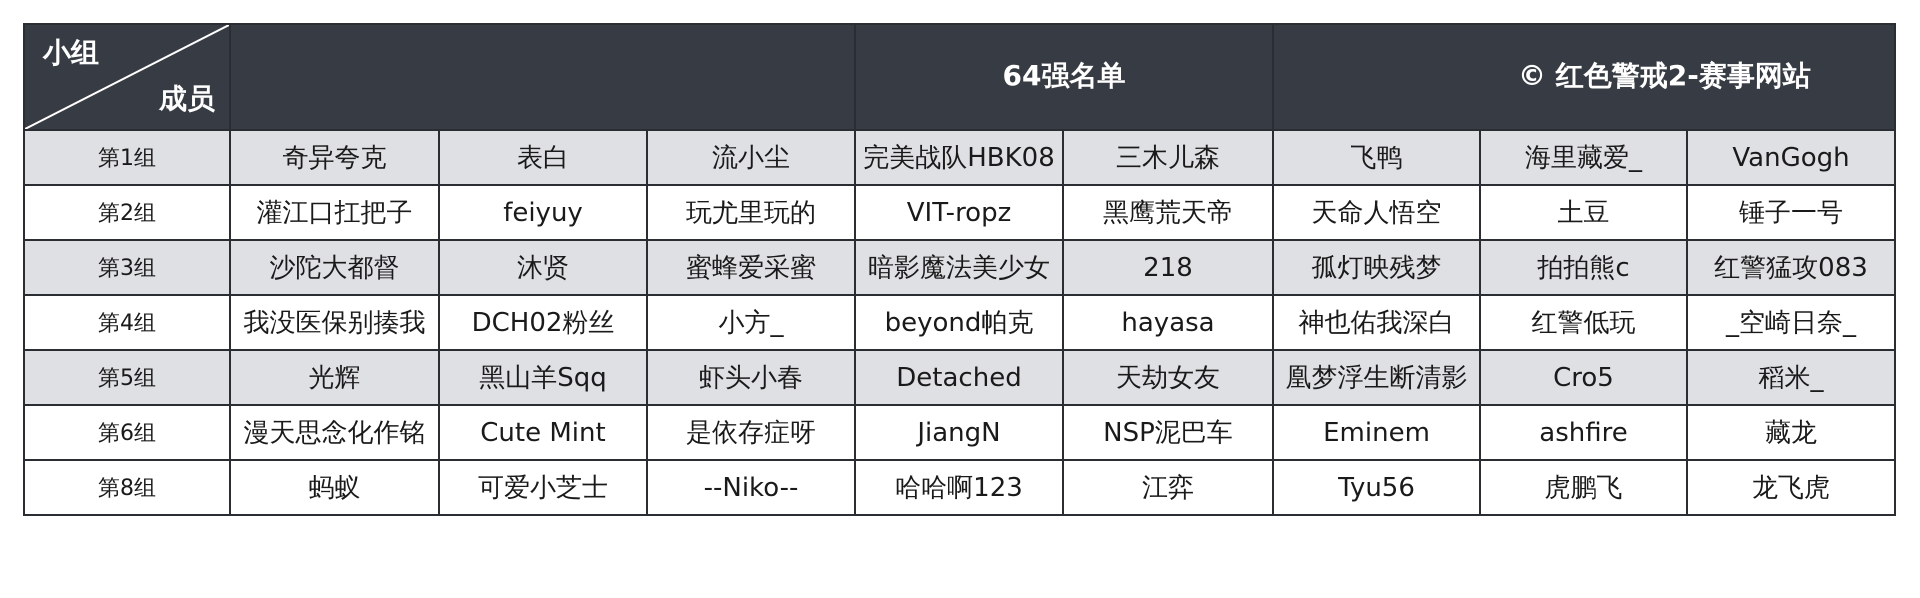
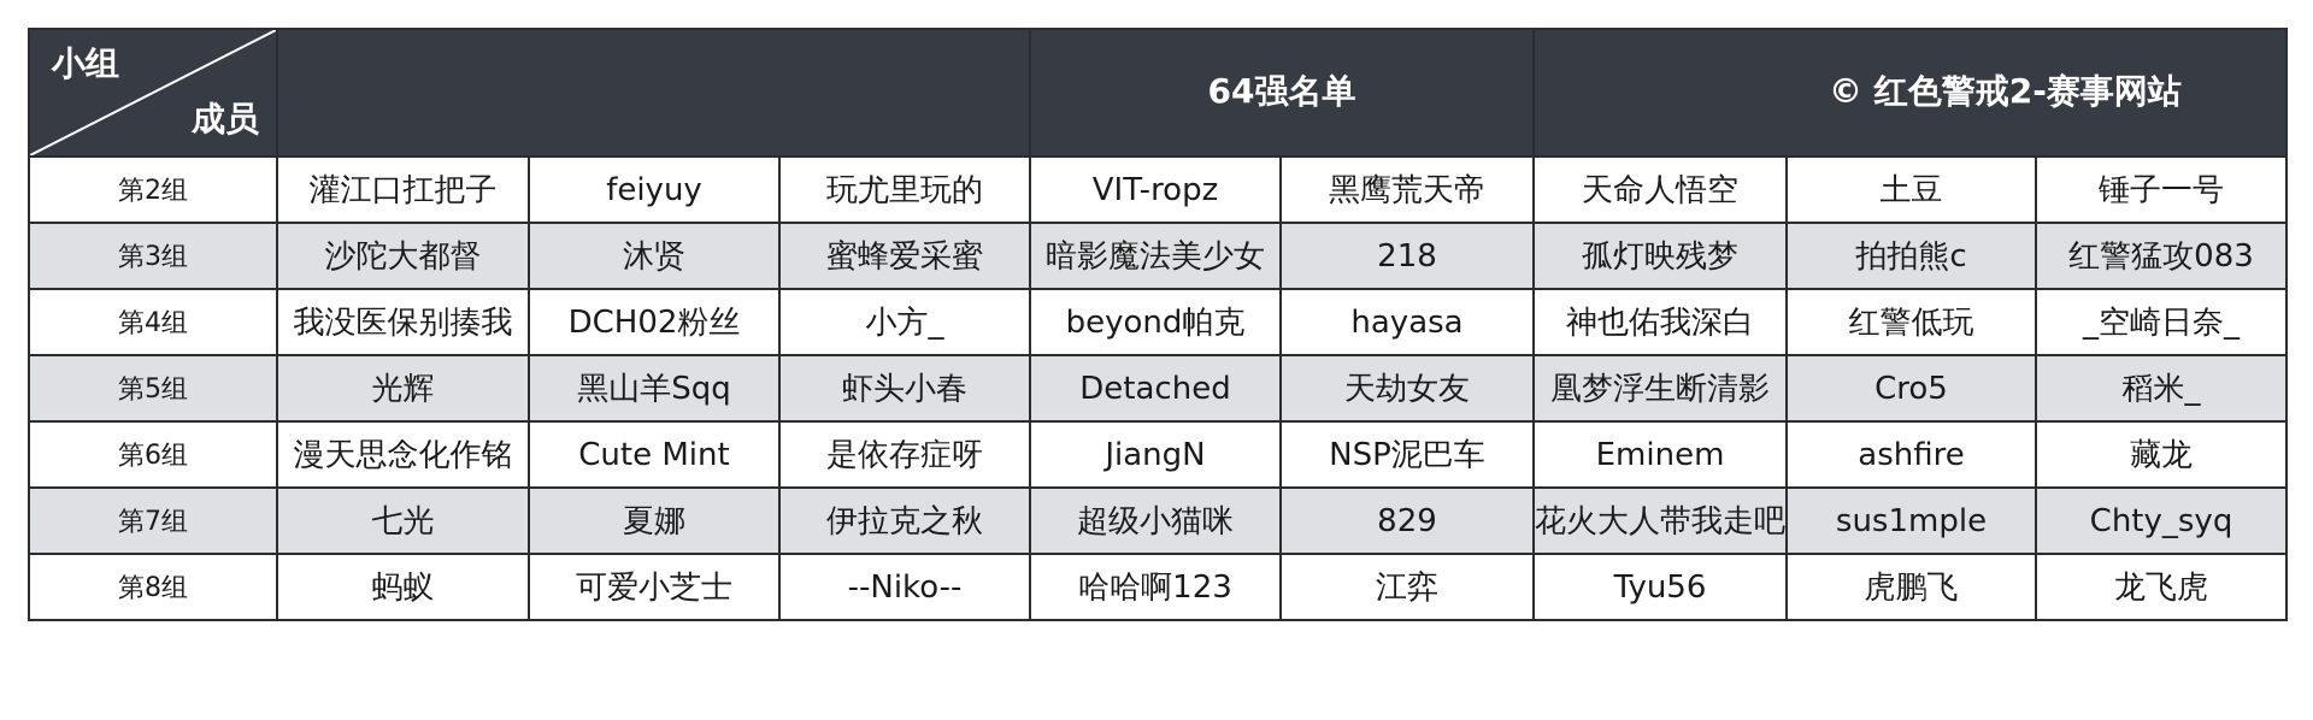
  小组 成员		64强名单	© 红色警戒2-赛事网站
- 第1组	奇异夸克	表白	流小尘	完美战队HBK08	三木儿森	飞鸭	海里藏爱_	VanGogh
  第2组	灌江口扛把子	feiyuy	玩尤里玩的	VIT-ropz	黑鹰荒天帝	天命人悟空	土豆	锤子一号
  第3组	沙陀大都督	沐贤	蜜蜂爱采蜜	暗影魔法美少女	218	孤灯映残梦	拍拍熊c	红警猛攻083
  第4组	我没医保别揍我	DCH02粉丝	小方_	beyond帕克	hayasa	神也佑我深白	红警低玩	_空崎日奈_
  第5组	光辉	黑山羊Sqq	虾头小春	Detached	天劫女友	凰梦浮生断清影	Cro5	稻米_
  第6组	漫天思念化作铭	Cute Mint	是依存症呀	JiangN	NSP泥巴车	Eminem	ashfire	藏龙
+ 第7组	七光	夏娜	伊拉克之秋	超级小猫咪	829	花火大人带我走吧	sus1mple	Chty_syq
  第8组	蚂蚁	可爱小芝士	--Niko--	哈哈啊123	江弈	Tyu56	虎鹏飞	龙飞虎
